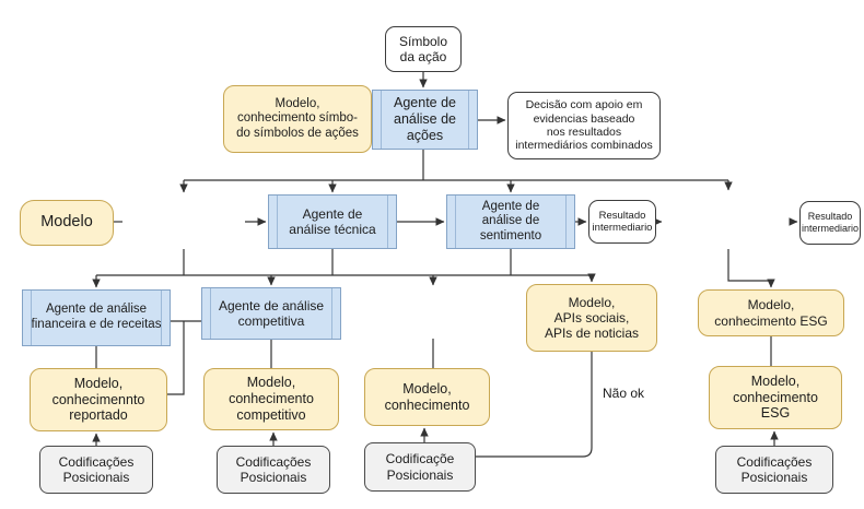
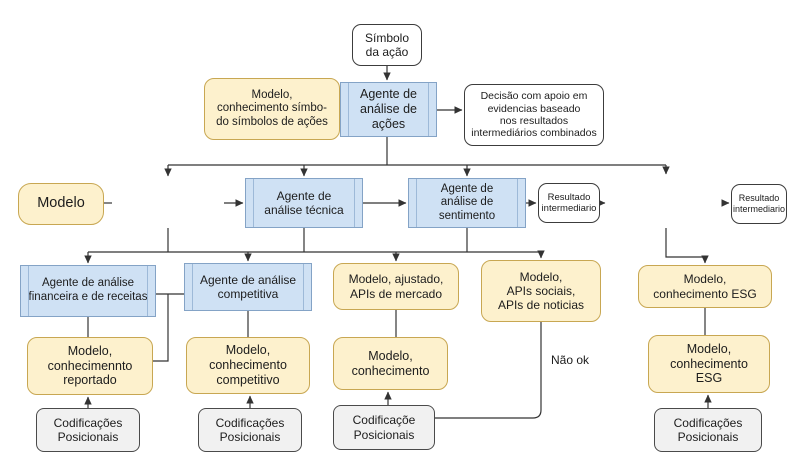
  Símbolo
  da ação
  Modelo,
  conhecimento símbo-
  do símbolos de ações
  Agente de
  análise de ações
  Decisão com apoio em
  evidencias baseado
  nos resultados
  intermediários combinados
  Modelo
  Agente de
  análise técnica
  Agente de
  análise de sentimento
  Resultado
  intermediario
  Resultado
  intermediario
  Agente de análise
  financeira e de receitas
  Agente de análise
  competitiva
+ Modelo, ajustado,
+ APIs de mercado
  Modelo,
  APIs sociais,
  APIs de noticias
  Modelo,
  conhecimento ESG
  Modelo,
  conhecimennto
  reportado
  Modelo,
  conhecimento
  competitivo
  Modelo,
  conhecimento
  Não ok
  Modelo,
  conhecimento
  ESG
  Codificações
  Posicionais
  Codificações
  Posicionais
  Codificaçõe
  Posicionais
  Codificações
  Posicionais
